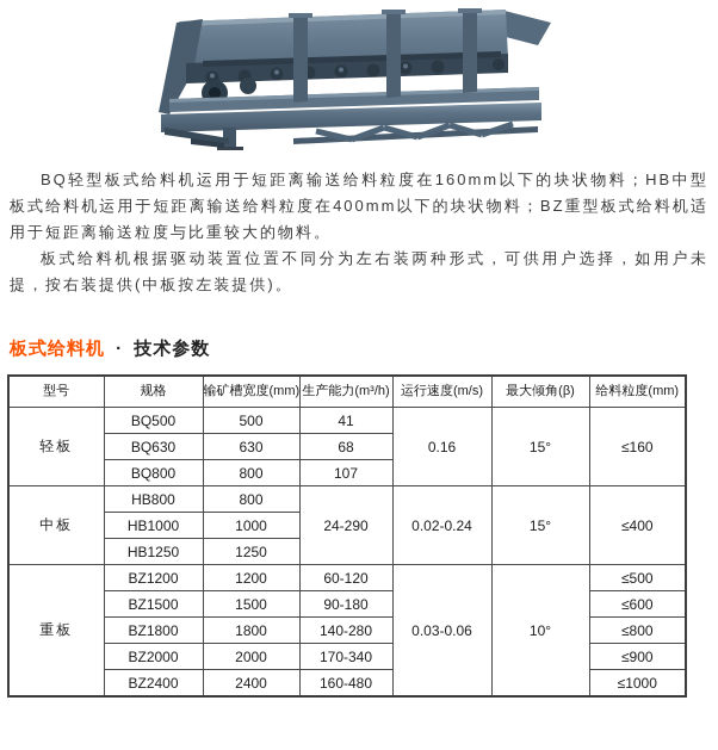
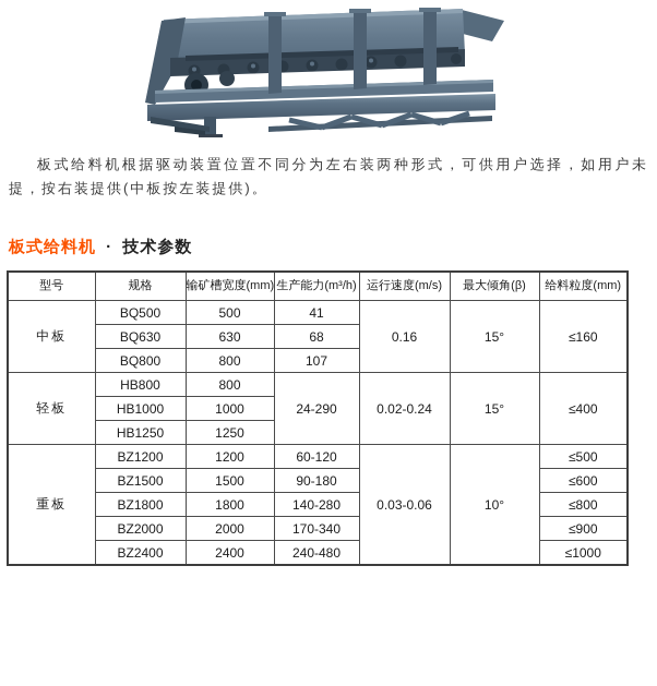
- BQ轻型板式给料机运用于短距离输送给料粒度在160mm以下的块状物料；HB中型板式给料机运用于短距离输送给料粒度在400mm以下的块状物料；BZ重型板式给料机适用于短距离输送粒度与比重较大的物料。
  板式给料机根据驱动装置位置不同分为左右装两种形式，可供用户选择，如用户未提，按右装提供(中板按左装提供)。
  板式给料机 · 技术参数
  型号	规格	输矿槽宽度(mm)	生产能力(m³/h)	运行速度(m/s)	最大倾角(β)	给料粒度(mm)
- 轻板	BQ500	500	41	0.16	15°	≤160
+ 中板	BQ500	500	41	0.16	15°	≤160
  BQ630	630	68
  BQ800	800	107
- 中板	HB800	800	24-290	0.02-0.24	15°	≤400
+ 轻板	HB800	800	24-290	0.02-0.24	15°	≤400
  HB1000	1000
  HB1250	1250
  重板	BZ1200	1200	60-120	0.03-0.06	10°	≤500
  BZ1500	1500	90-180	≤600
  BZ1800	1800	140-280	≤800
  BZ2000	2000	170-340	≤900
- BZ2400	2400	160-480	≤1000
+ BZ2400	2400	240-480	≤1000
